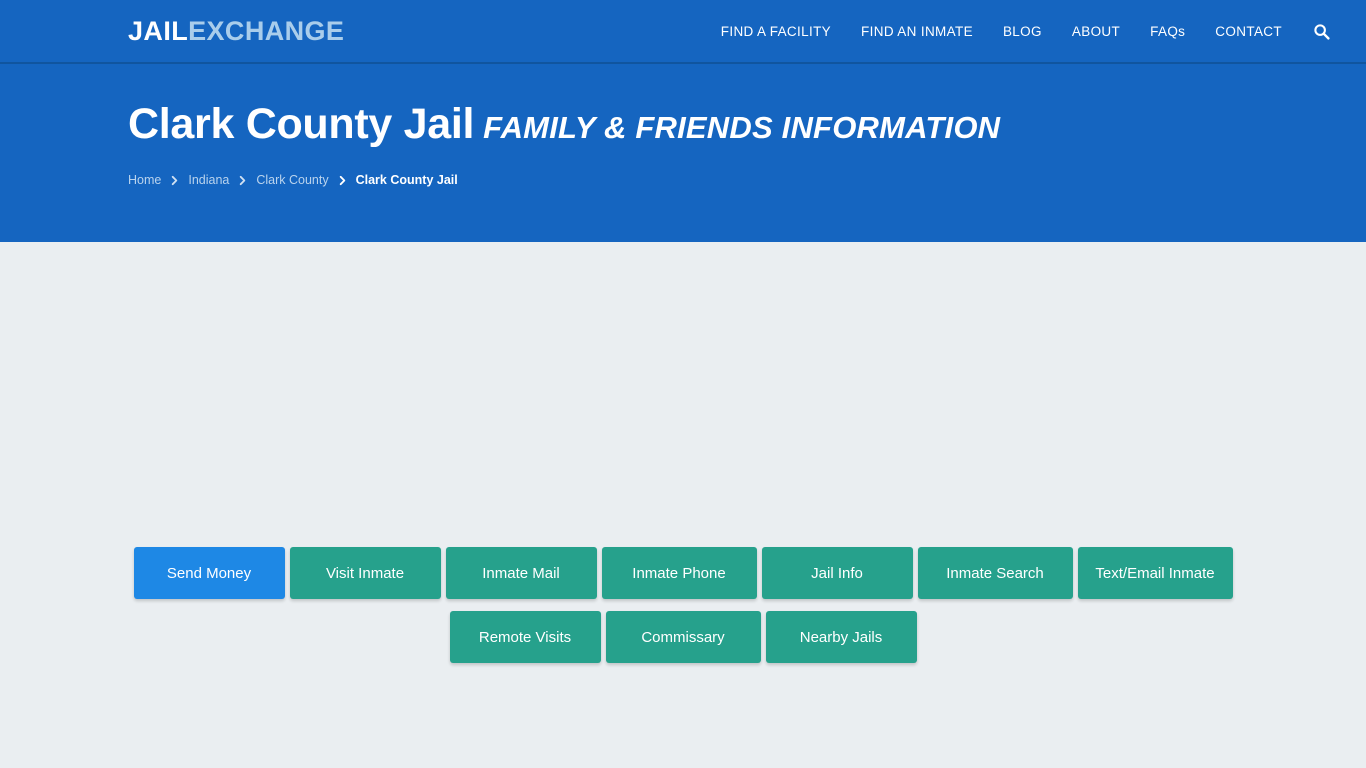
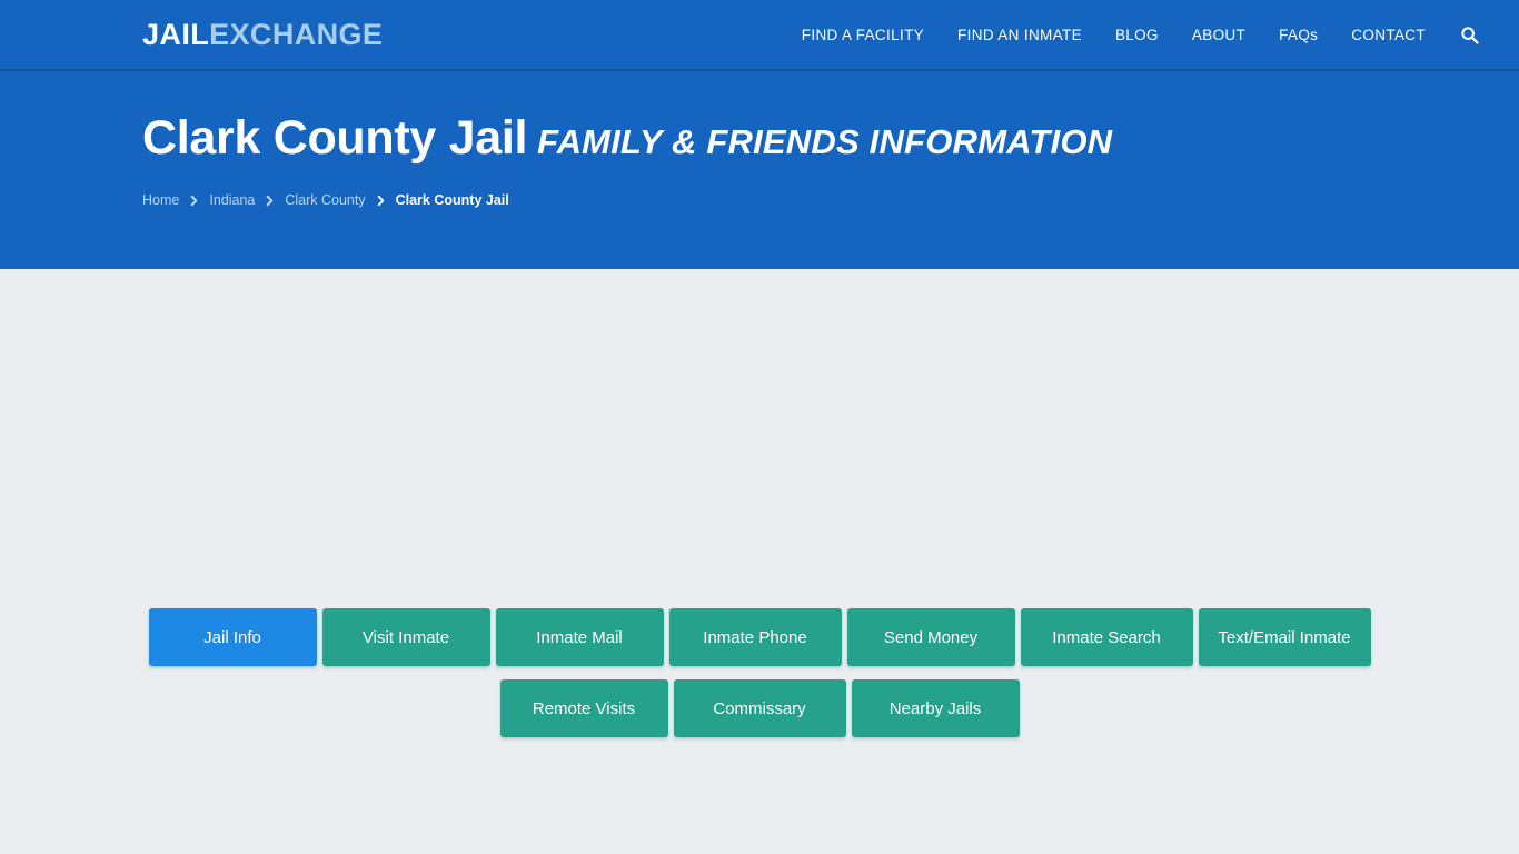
  JAILEXCHANGE
  FIND A FACILITY
  FIND AN INMATE
  BLOG
  ABOUT
  FAQs
  CONTACT
  Clark County Jail FAMILY & FRIENDS INFORMATION
  Home
  Indiana
  Clark County
  Clark County Jail
- Send Money
+ Jail Info
  Visit Inmate
  Inmate Mail
  Inmate Phone
- Jail Info
+ Send Money
  Inmate Search
  Text/Email Inmate
  Remote Visits
  Commissary
  Nearby Jails
